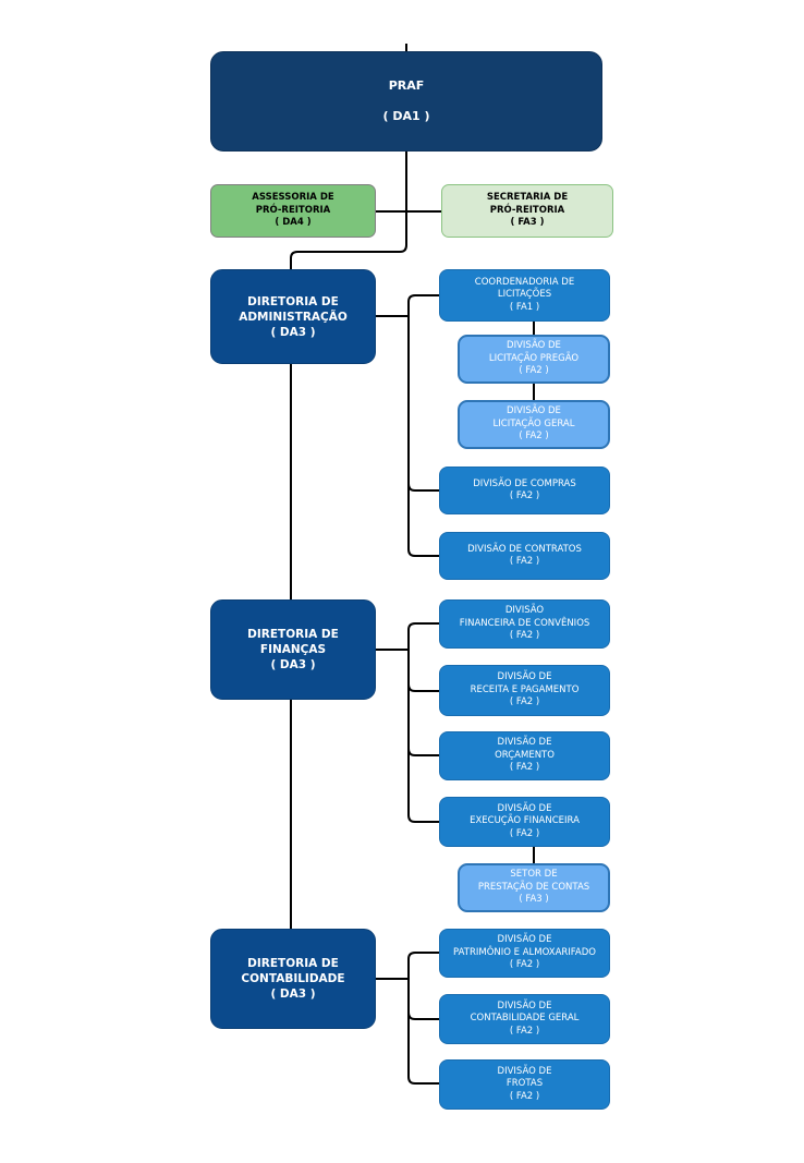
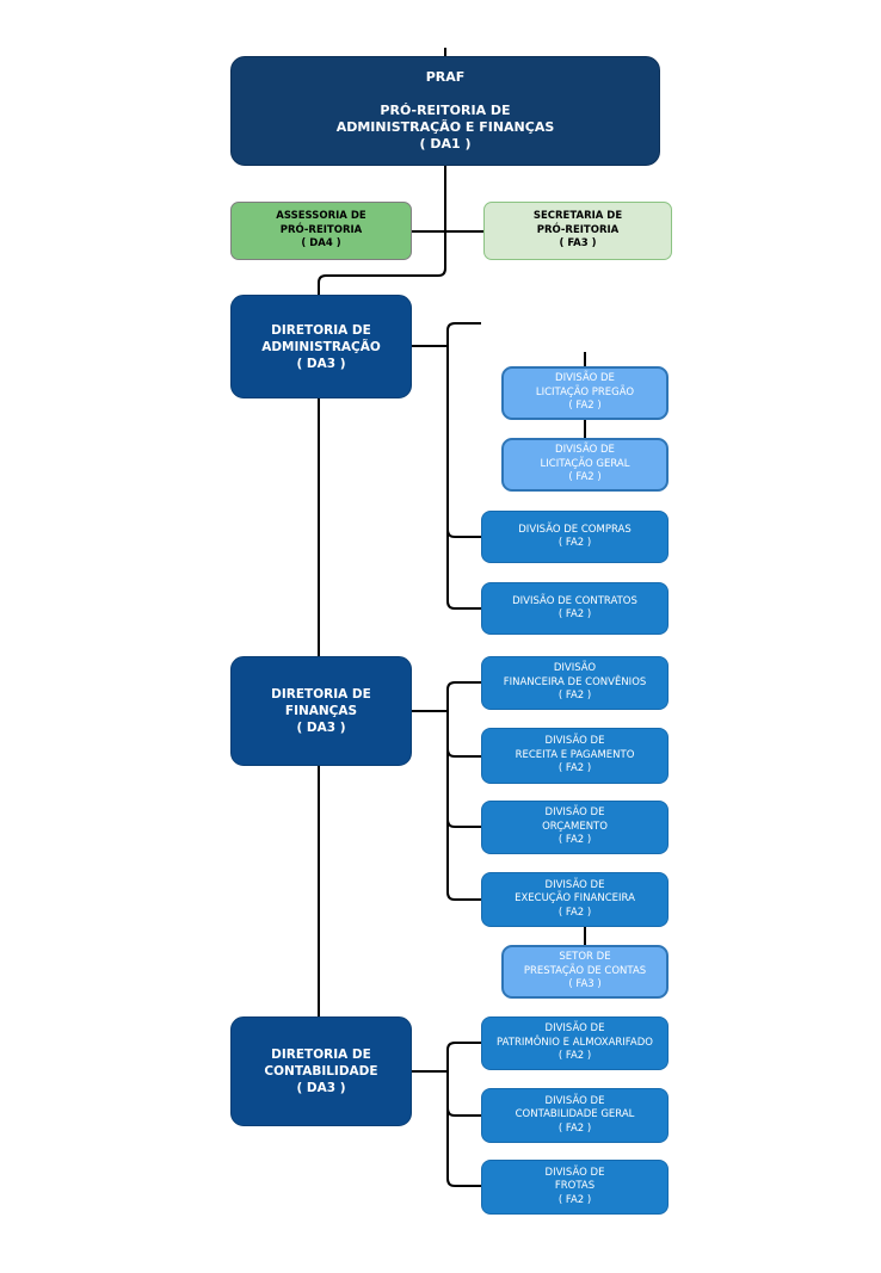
  PRAF
+ PRÓ-REITORIA DE
+ ADMINISTRAÇÃO E FINANÇAS
  ( DA1 )
  ASSESSORIA DE
  PRÓ-REITORIA
  ( DA4 )
  SECRETARIA DE
  PRÓ-REITORIA
  ( FA3 )
  DIRETORIA DE
  ADMINISTRAÇÃO
  ( DA3 )
- COORDENADORIA DE
- LICITAÇÕES
- ( FA1 )
  DIVISÃO DE
  LICITAÇÃO PREGÃO
  ( FA2 )
  DIVISÃO DE
  LICITAÇÃO GERAL
  ( FA2 )
  DIVISÃO DE COMPRAS
  ( FA2 )
  DIVISÃO DE CONTRATOS
  ( FA2 )
  DIRETORIA DE
  FINANÇAS
  ( DA3 )
  DIVISÃO
  FINANCEIRA DE CONVÊNIOS
  ( FA2 )
  DIVISÃO DE
  RECEITA E PAGAMENTO
  ( FA2 )
  DIVISÃO DE
  ORÇAMENTO
  ( FA2 )
  DIVISÃO DE
  EXECUÇÃO FINANCEIRA
  ( FA2 )
  SETOR DE
  PRESTAÇÃO DE CONTAS
  ( FA3 )
  DIRETORIA DE
  CONTABILIDADE
  ( DA3 )
  DIVISÃO DE
  PATRIMÔNIO E ALMOXARIFADO
  ( FA2 )
  DIVISÃO DE
  CONTABILIDADE GERAL
  ( FA2 )
  DIVISÃO DE
  FROTAS
  ( FA2 )
